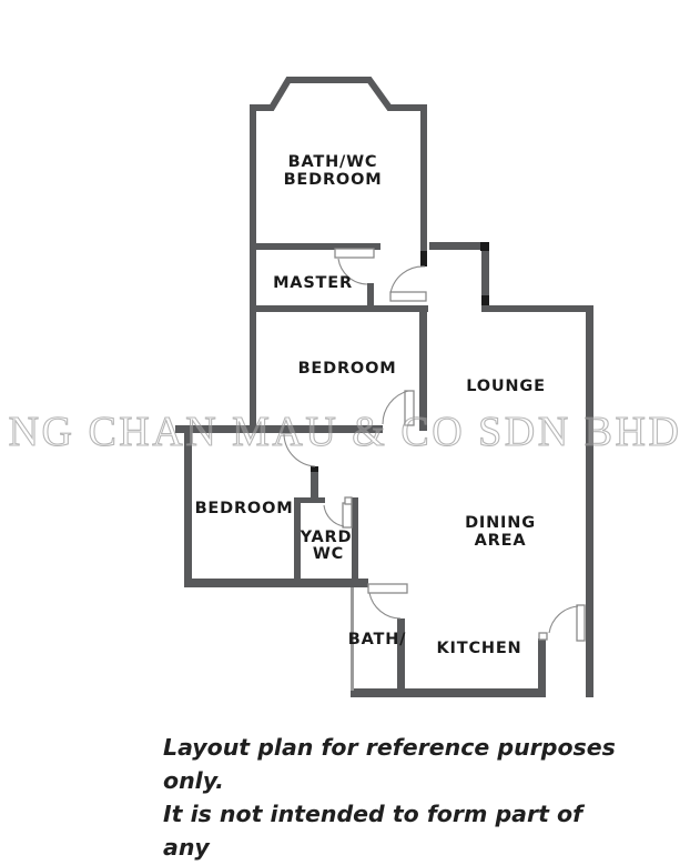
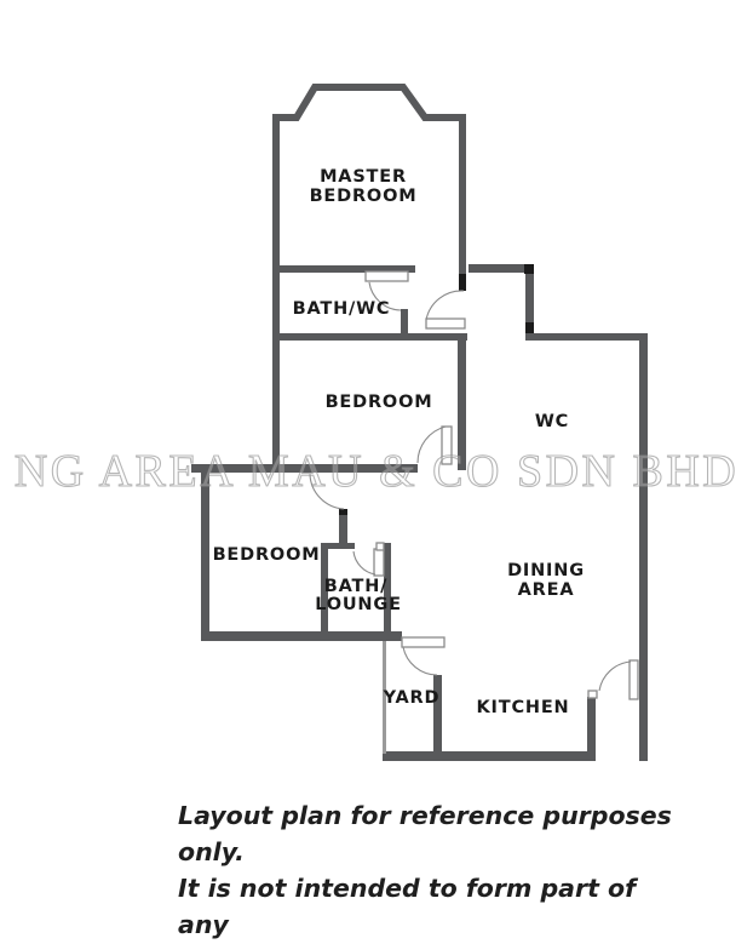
- BATH/WC
+ MASTER
  BEDROOM
- MASTER
+ BATH/WC
  BEDROOM
- LOUNGE
+ WC
  BEDROOM
- YARD
+ BATH/
- WC
+ LOUNGE
  DINING
  AREA
- BATH/
+ YARD
  KITCHEN
- NG CHAN MAU & CO SDN BHD
+ NG AREA MAU & CO SDN BHD
  Layout plan for reference purposes only.
  It is not intended to form part of any
